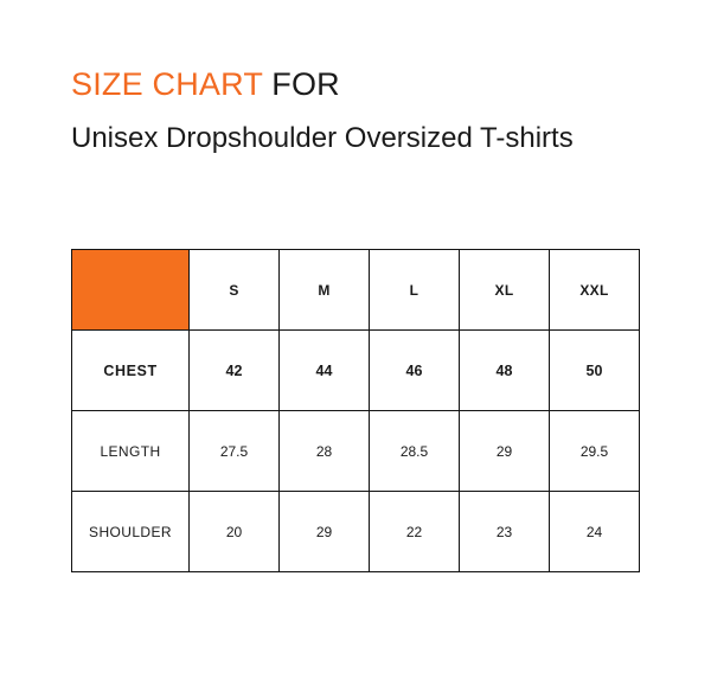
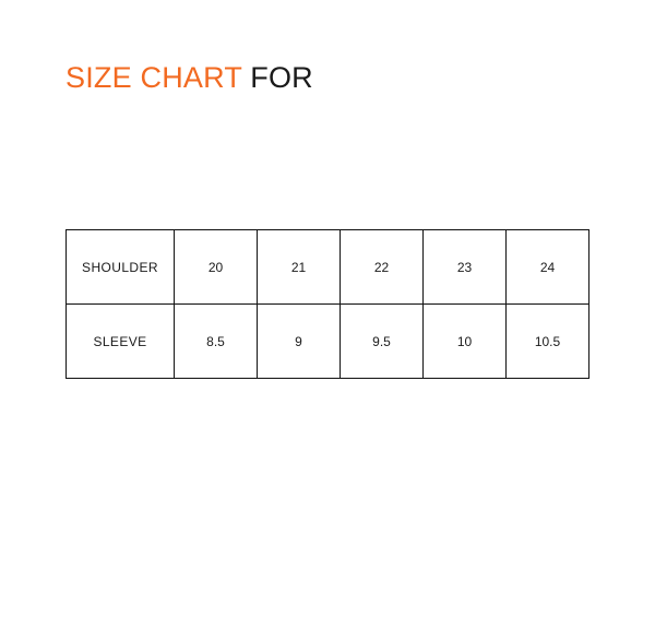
  SIZE CHART FOR
- Unisex Dropshoulder Oversized T-shirts
- 	S	M	L	XL	XXL
- CHEST	42	44	46	48	50
- LENGTH	27.5	28	28.5	29	29.5
- SHOULDER	20	29	22	23	24
+ SHOULDER	20	21	22	23	24
+ SLEEVE	8.5	9	9.5	10	10.5
